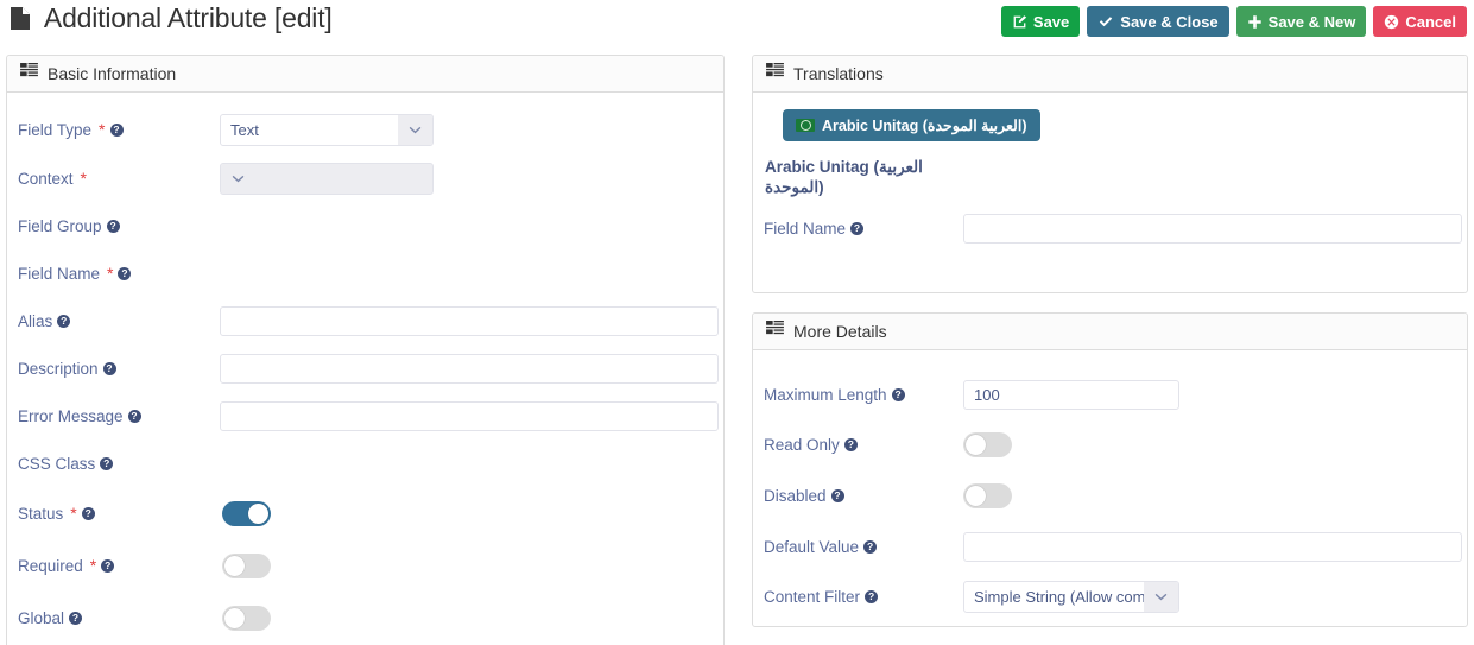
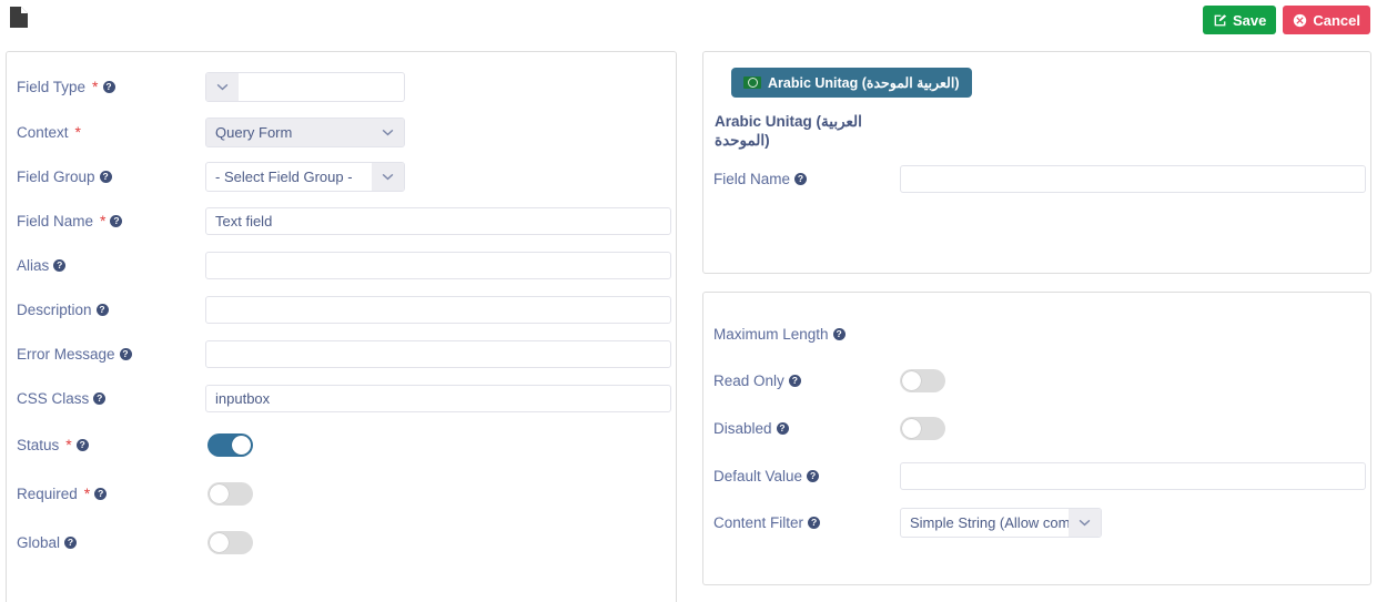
- Additional Attribute [edit]
  Save
- Save & Close
- Save & New
  Cancel
- Basic Information
  Field Type
  *
  ?
- Text
  Context
  *
+ Query Form
  Field Group
  ?
+ - Select Field Group -
  Field Name
  *
  ?
+ Text field
  Alias
  ?
  Description
  ?
  Error Message
  ?
  CSS Class
  ?
+ inputbox
  Status
  *
  ?
  Required
  *
  ?
  Global
  ?
- Translations
  Arabic Unitag (العربية الموحدة)
  Arabic Unitag (العربية الموحدة)
  Field Name
  ?
- More Details
  Maximum Length
  ?
- 100
  Read Only
  ?
  Disabled
  ?
  Default Value
  ?
  Content Filter
  ?
  Simple String (Allow com
